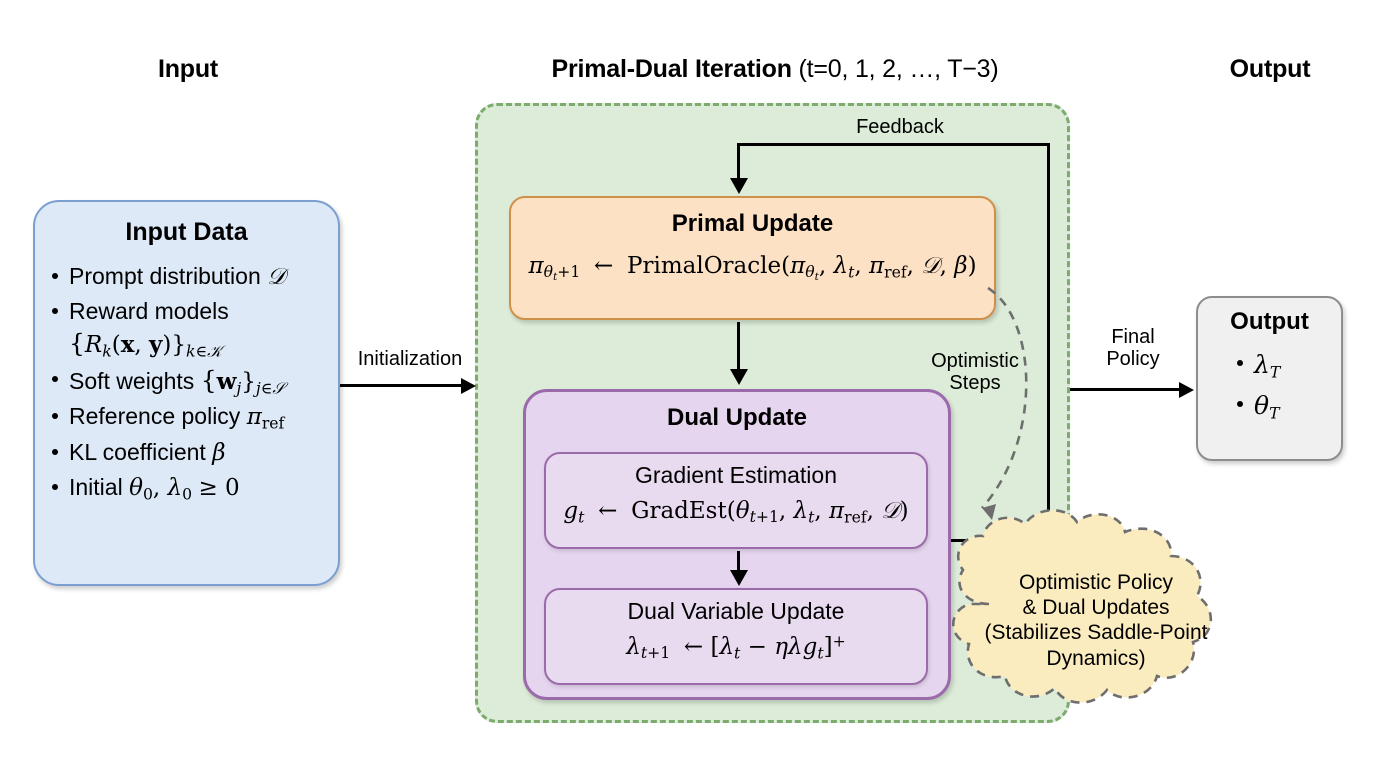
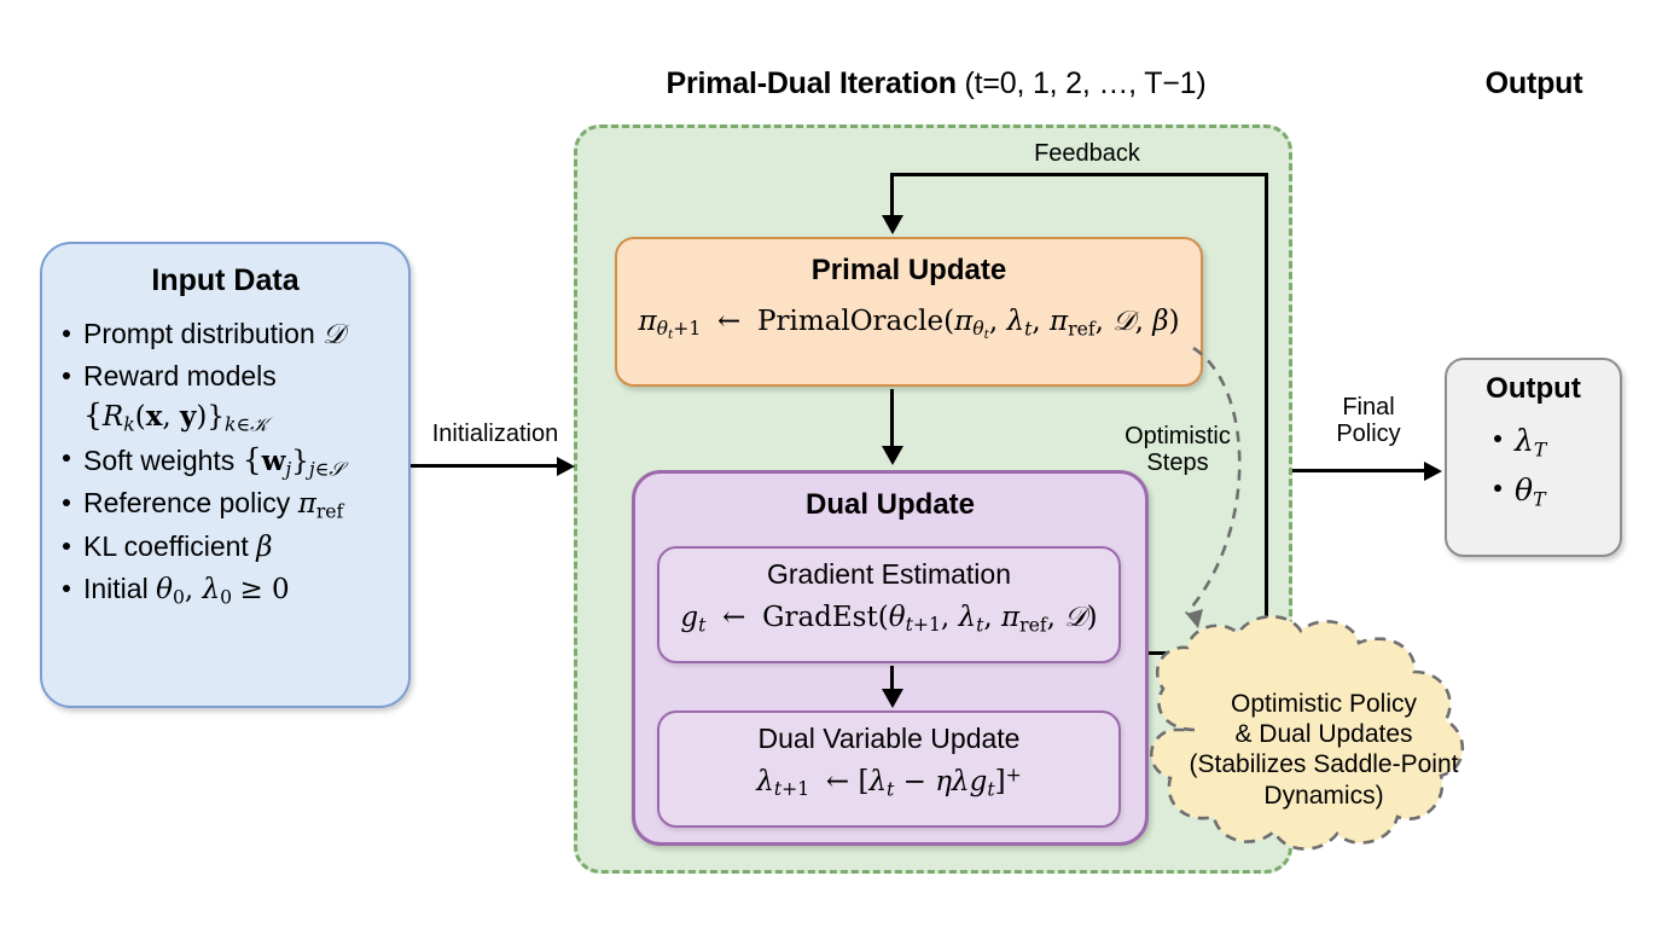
- Input
- Primal-Dual Iteration (t=0, 1, 2, …, T−3)
+ Primal-Dual Iteration (t=0, 1, 2, …, T−1)
  Output
  Input Data
  Prompt distribution 𝒟
  Reward models
  {Rk(x, y)}k∈𝒦
  Soft weights {wj}j∈𝒮
  Reference policy πref
  KL coefficient β
  Initial θ0, λ0 ≥ 0
  Initialization
  Feedback
  Primal Update
  πθt+1 ← PrimalOracle(πθt, λt, πref, 𝒟, β)
  Dual Update
  Gradient Estimation
  gt ← GradEst(θt+1, λt, πref, 𝒟)
  Dual Variable Update
  λt+1 ← [λt − ηλgt]+
  Optimistic
  Steps
  Final
  Policy
  Output
  λT
  θT
  Optimistic Policy
  & Dual Updates
  (Stabilizes Saddle-Point
  Dynamics)
